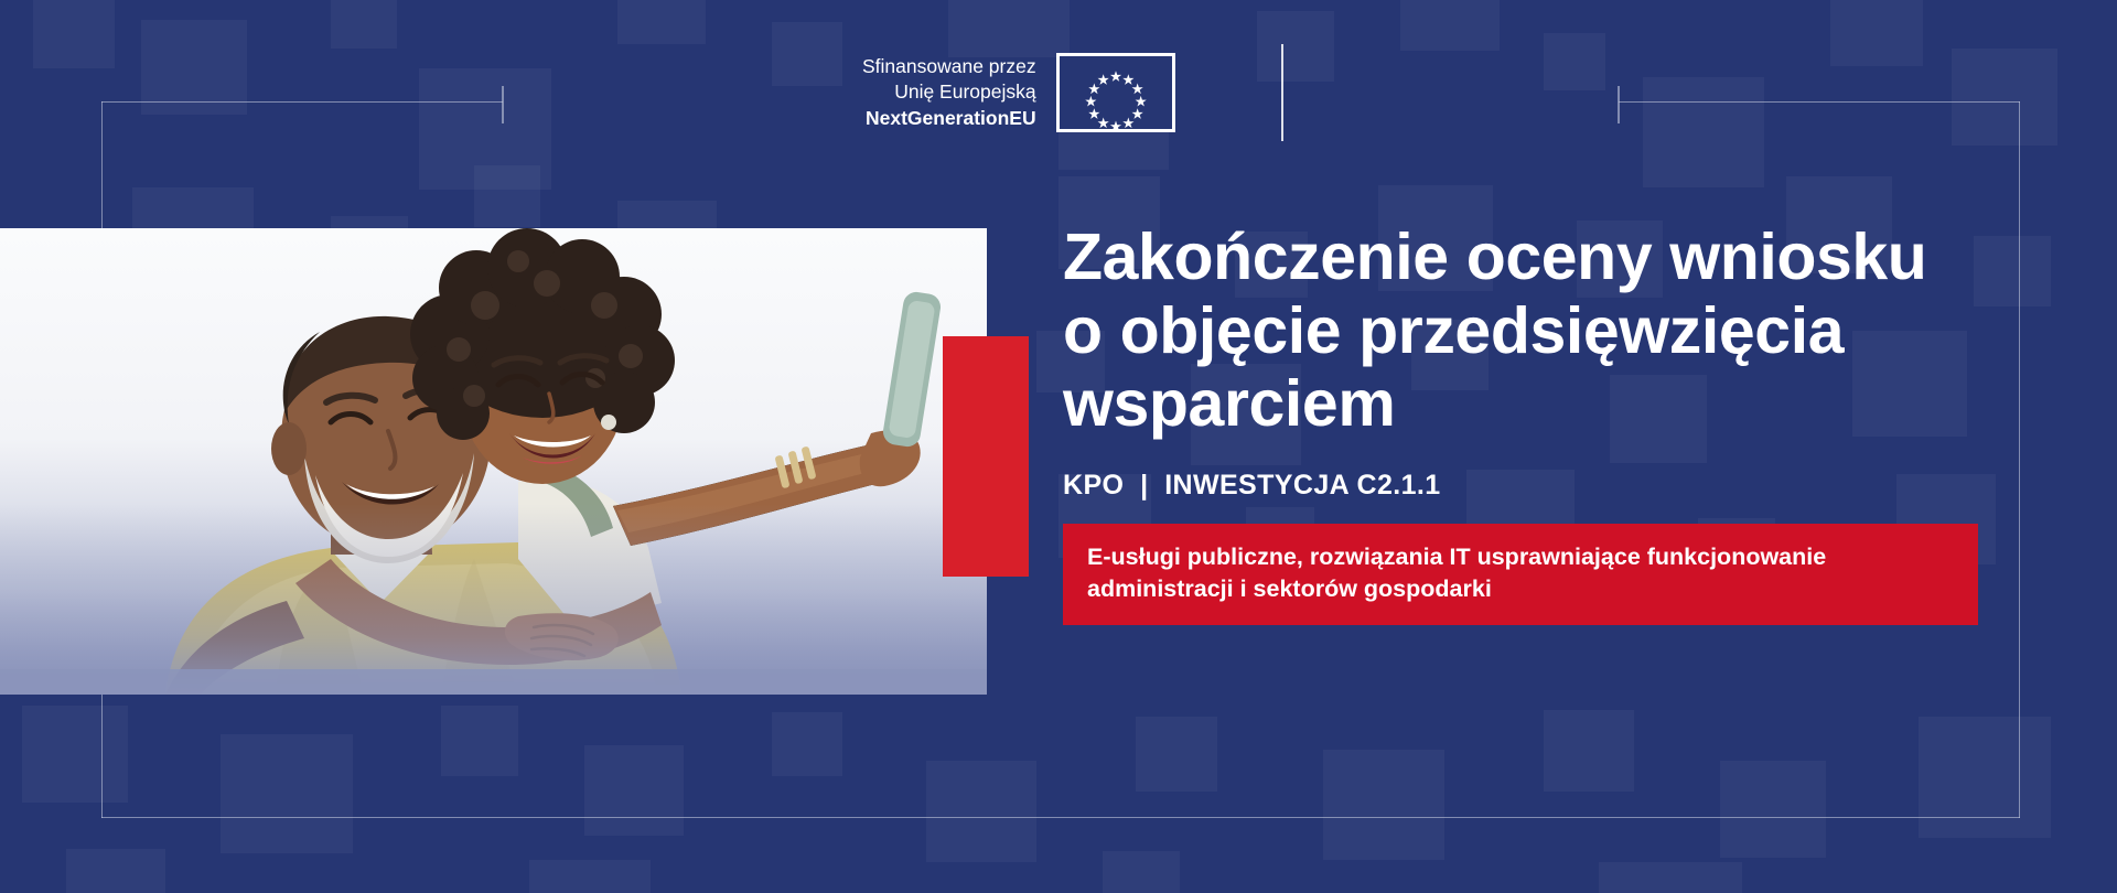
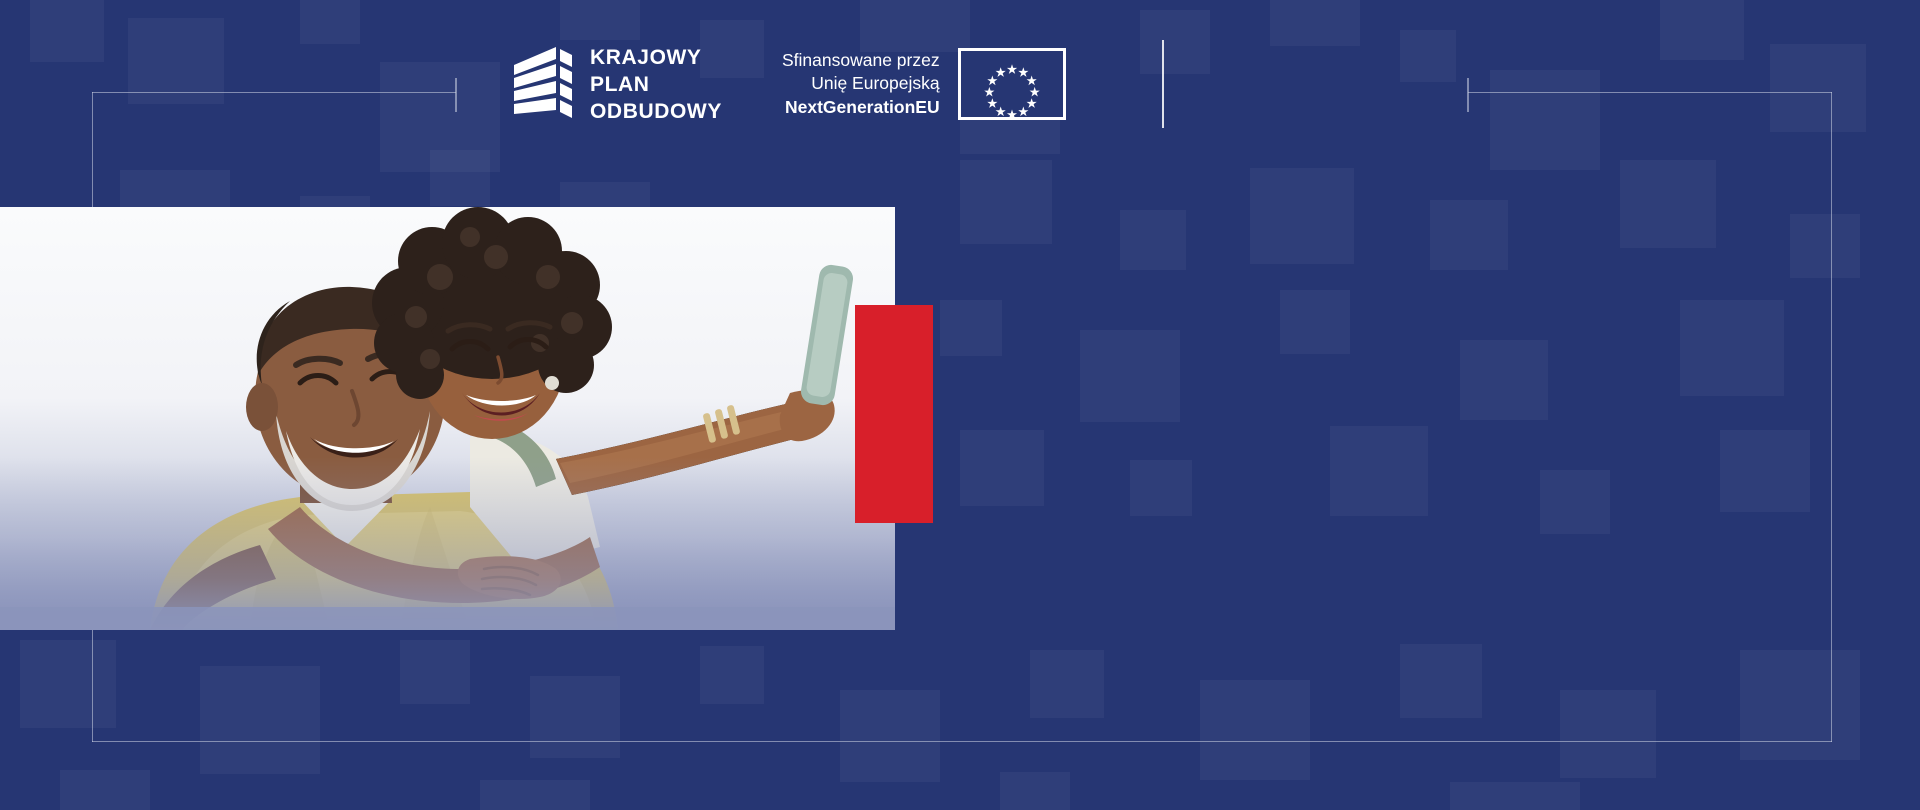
+ KRAJOWY
+ PLAN
+ ODBUDOWY
  Sfinansowane przez
  Unię Europejską
  NextGenerationEU
- Zakończenie oceny wniosku
- o objęcie przedsięwzięcia
- wsparciem
- KPO | INWESTYCJA C2.1.1
- E-usługi publiczne, rozwiązania IT usprawniające funkcjonowanie
- administracji i sektorów gospodarki
